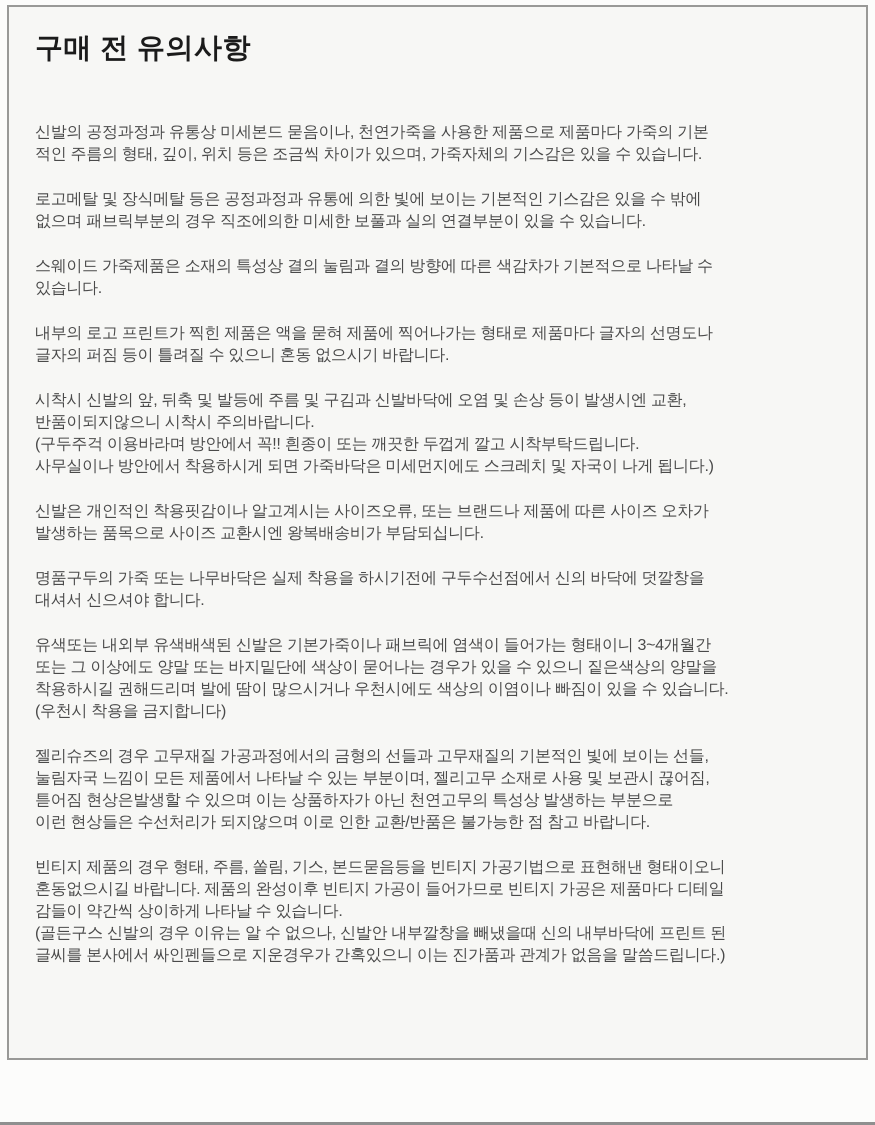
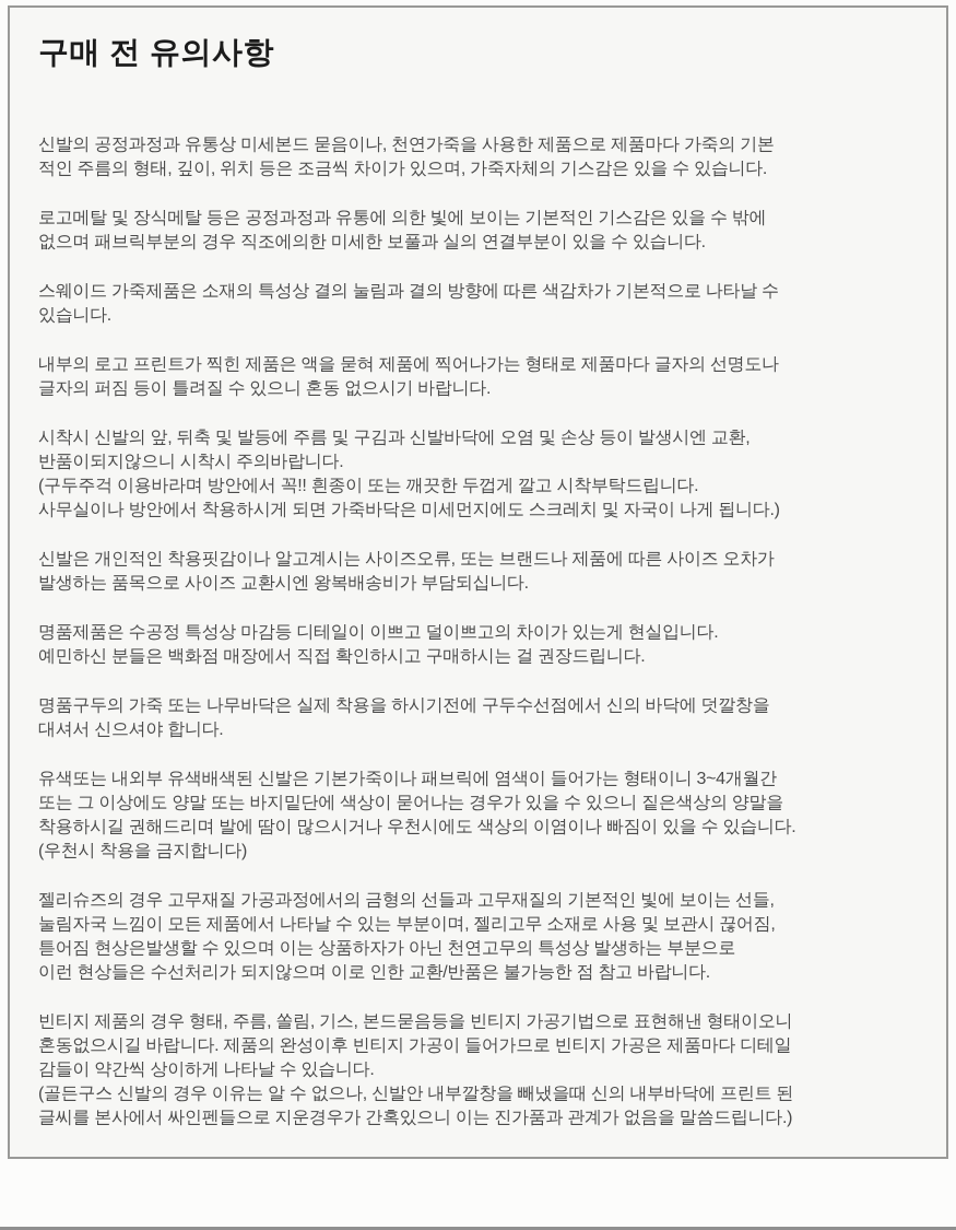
  구매 전 유의사항
  신발의 공정과정과 유통상 미세본드 묻음이나, 천연가죽을 사용한 제품으로 제품마다 가죽의 기본
  적인 주름의 형태, 깊이, 위치 등은 조금씩 차이가 있으며, 가죽자체의 기스감은 있을 수 있습니다.
  로고메탈 및 장식메탈 등은 공정과정과 유통에 의한 빛에 보이는 기본적인 기스감은 있을 수 밖에
  없으며 패브릭부분의 경우 직조에의한 미세한 보풀과 실의 연결부분이 있을 수 있습니다.
  스웨이드 가죽제품은 소재의 특성상 결의 눌림과 결의 방향에 따른 색감차가 기본적으로 나타날 수
  있습니다.
  내부의 로고 프린트가 찍힌 제품은 액을 묻혀 제품에 찍어나가는 형태로 제품마다 글자의 선명도나
  글자의 퍼짐 등이 틀려질 수 있으니 혼동 없으시기 바랍니다.
  시착시 신발의 앞, 뒤축 및 발등에 주름 및 구김과 신발바닥에 오염 및 손상 등이 발생시엔 교환,
  반품이되지않으니 시착시 주의바랍니다.
  (구두주걱 이용바라며 방안에서 꼭!! 흰종이 또는 깨끗한 두껍게 깔고 시착부탁드립니다.
  사무실이나 방안에서 착용하시게 되면 가죽바닥은 미세먼지에도 스크레치 및 자국이 나게 됩니다.)
  신발은 개인적인 착용핏감이나 알고계시는 사이즈오류, 또는 브랜드나 제품에 따른 사이즈 오차가
  발생하는 품목으로 사이즈 교환시엔 왕복배송비가 부담되십니다.
+ 명품제품은 수공정 특성상 마감등 디테일이 이쁘고 덜이쁘고의 차이가 있는게 현실입니다.
+ 예민하신 분들은 백화점 매장에서 직접 확인하시고 구매하시는 걸 권장드립니다.
  명품구두의 가죽 또는 나무바닥은 실제 착용을 하시기전에 구두수선점에서 신의 바닥에 덧깔창을
  대셔서 신으셔야 합니다.
  유색또는 내외부 유색배색된 신발은 기본가죽이나 패브릭에 염색이 들어가는 형태이니 3~4개월간
  또는 그 이상에도 양말 또는 바지밑단에 색상이 묻어나는 경우가 있을 수 있으니 짙은색상의 양말을
  착용하시길 권해드리며 발에 땀이 많으시거나 우천시에도 색상의 이염이나 빠짐이 있을 수 있습니다.
  (우천시 착용을 금지합니다)
  젤리슈즈의 경우 고무재질 가공과정에서의 금형의 선들과 고무재질의 기본적인 빛에 보이는 선들,
  눌림자국 느낌이 모든 제품에서 나타날 수 있는 부분이며, 젤리고무 소재로 사용 및 보관시 끊어짐,
  튿어짐 현상은발생할 수 있으며 이는 상품하자가 아닌 천연고무의 특성상 발생하는 부분으로
  이런 현상들은 수선처리가 되지않으며 이로 인한 교환/반품은 불가능한 점 참고 바랍니다.
  빈티지 제품의 경우 형태, 주름, 쏠림, 기스, 본드묻음등을 빈티지 가공기법으로 표현해낸 형태이오니
  혼동없으시길 바랍니다. 제품의 완성이후 빈티지 가공이 들어가므로 빈티지 가공은 제품마다 디테일
  감들이 약간씩 상이하게 나타날 수 있습니다.
  (골든구스 신발의 경우 이유는 알 수 없으나, 신발안 내부깔창을 빼냈을때 신의 내부바닥에 프린트 된
  글씨를 본사에서 싸인펜들으로 지운경우가 간혹있으니 이는 진가품과 관계가 없음을 말씀드립니다.)
